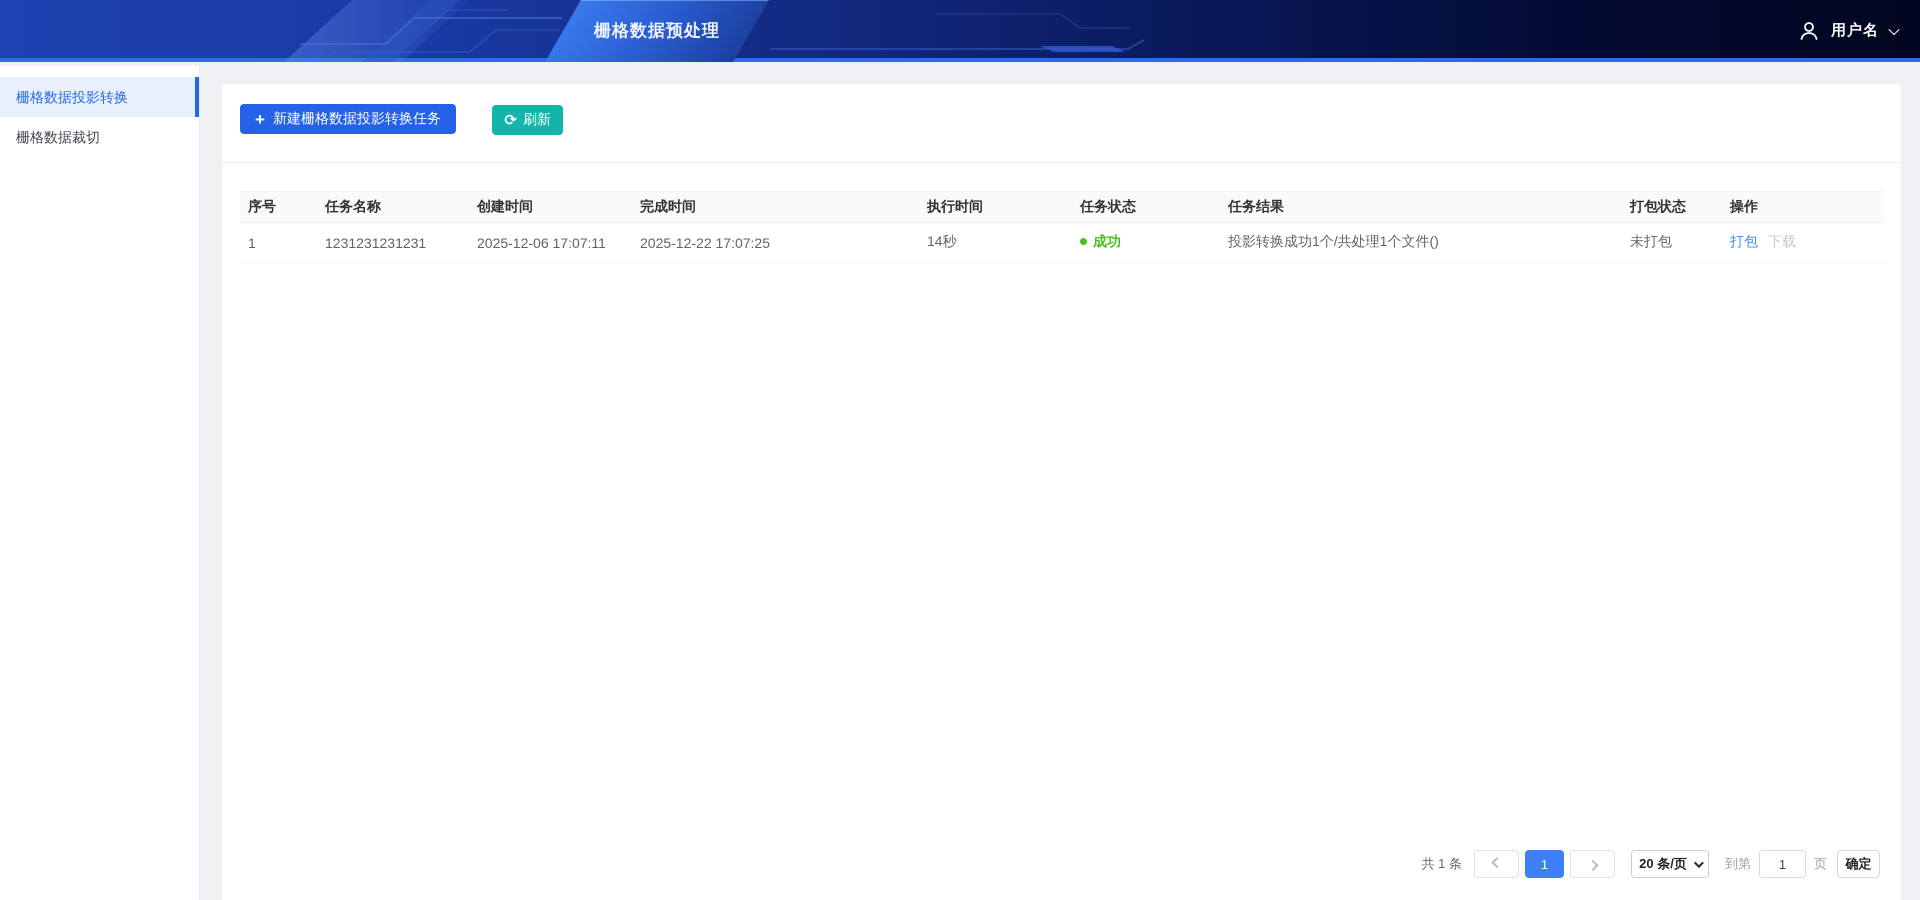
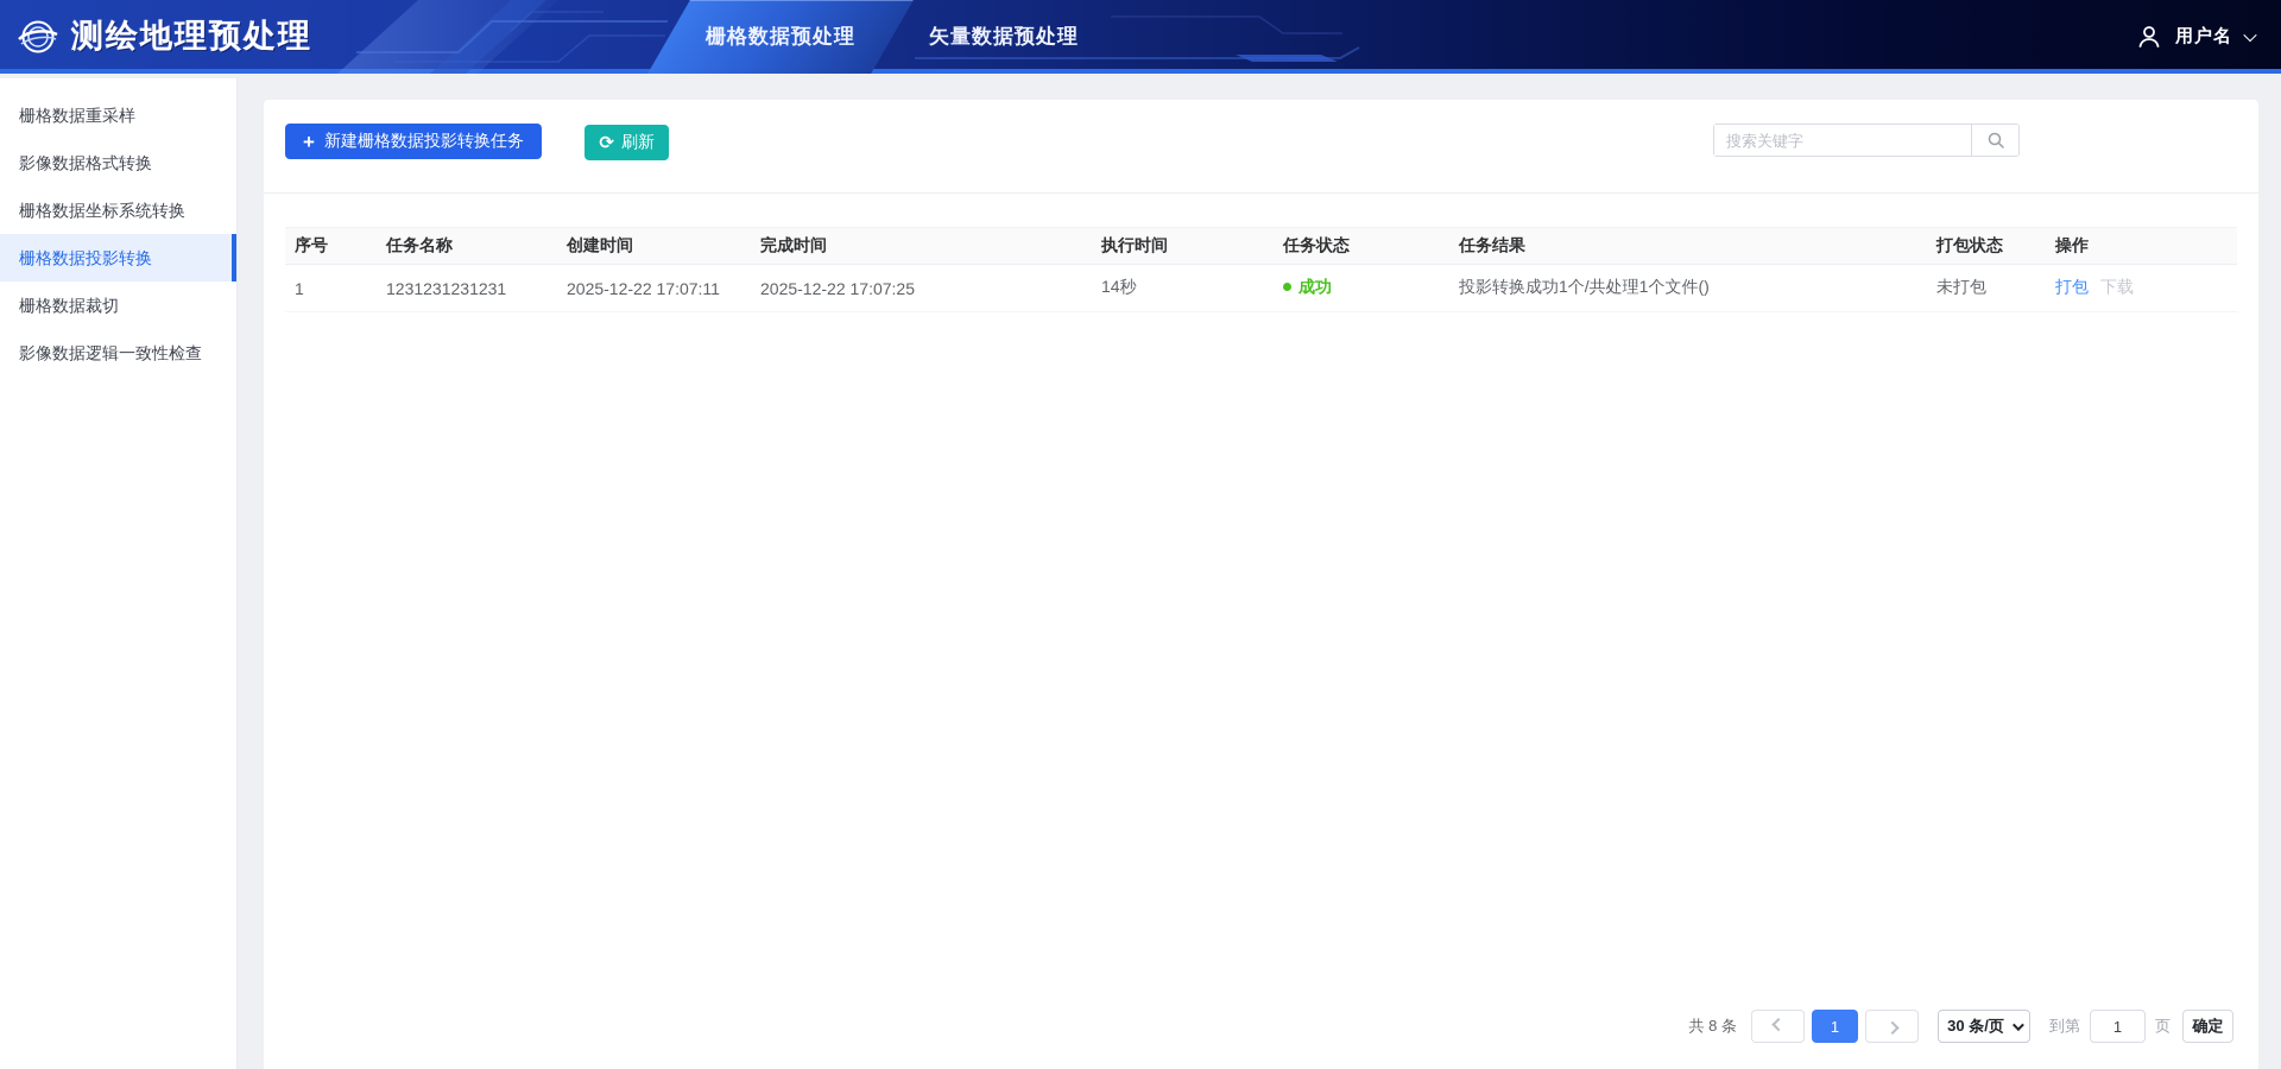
+ 测绘地理预处理
  栅格数据预处理
+ 矢量数据预处理
  用户名
+ 栅格数据重采样
+ 影像数据格式转换
+ 栅格数据坐标系统转换
  栅格数据投影转换
  栅格数据裁切
+ 影像数据逻辑一致性检查
  +
  新建栅格数据投影转换任务
  ⟳
  刷新
+ 搜索关键字
  序号	任务名称	创建时间	完成时间	执行时间	任务状态	任务结果	打包状态	操作
- 1	1231231231231	2025-12-06 17:07:11	2025-12-22 17:07:25	14秒	成功	投影转换成功1个/共处理1个文件()	未打包	打包 下载
+ 1	1231231231231	2025-12-22 17:07:11	2025-12-22 17:07:25	14秒	成功	投影转换成功1个/共处理1个文件()	未打包	打包 下载
- 共 1 条
+ 共 8 条
  1
- 20 条/页
+ 30 条/页
  到第
  1
  页
  确定
